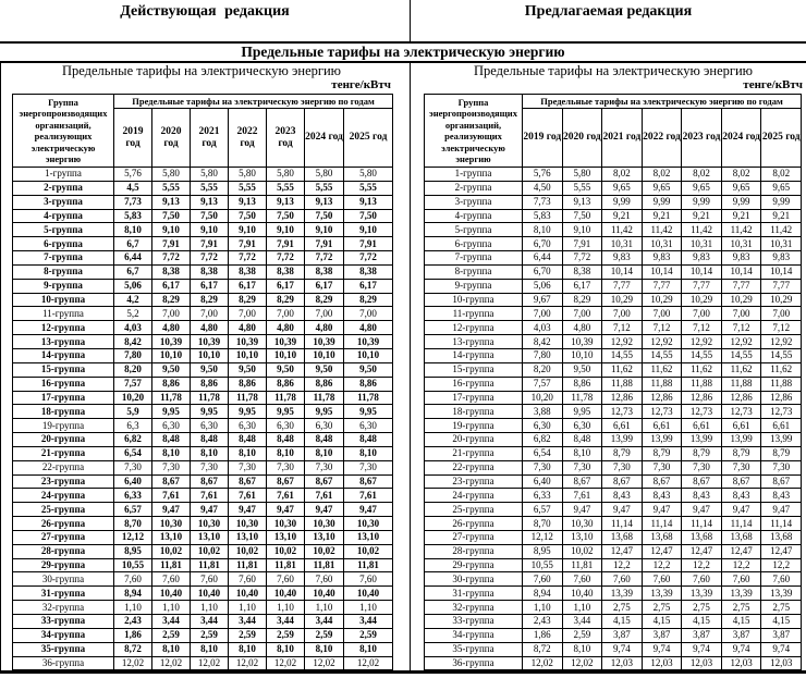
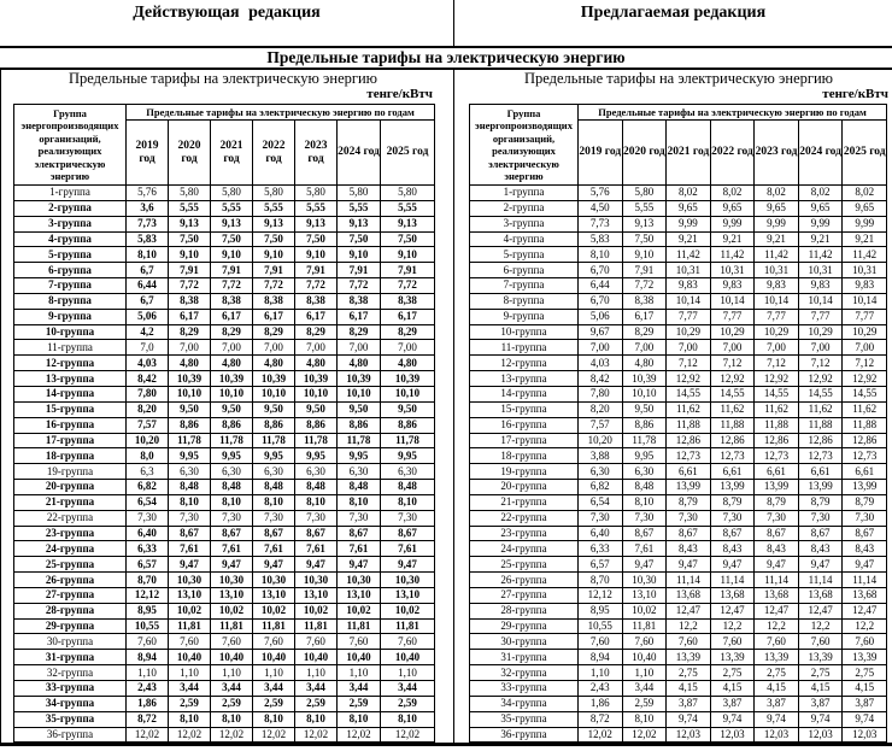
  Действующая редакция
  Предлагаемая редакция
  Предельные тарифы на электрическую энергию
  Предельные тарифы на электрическую энергию
  тенге/кВтч
  Группа энергопроизводящих организаций, реализующих электрическую энергию	Предельные тарифы на электрическую энергию по годам
  2019 год	2020 год	2021 год	2022 год	2023 год	2024 год	2025 год
  1-группа	5,76	5,80	5,80	5,80	5,80	5,80	5,80
- 2-группа	4,5	5,55	5,55	5,55	5,55	5,55	5,55
+ 2-группа	3,6	5,55	5,55	5,55	5,55	5,55	5,55
  3-группа	7,73	9,13	9,13	9,13	9,13	9,13	9,13
  4-группа	5,83	7,50	7,50	7,50	7,50	7,50	7,50
  5-группа	8,10	9,10	9,10	9,10	9,10	9,10	9,10
  6-группа	6,7	7,91	7,91	7,91	7,91	7,91	7,91
  7-группа	6,44	7,72	7,72	7,72	7,72	7,72	7,72
  8-группа	6,7	8,38	8,38	8,38	8,38	8,38	8,38
  9-группа	5,06	6,17	6,17	6,17	6,17	6,17	6,17
  10-группа	4,2	8,29	8,29	8,29	8,29	8,29	8,29
- 11-группа	5,2	7,00	7,00	7,00	7,00	7,00	7,00
+ 11-группа	7,0	7,00	7,00	7,00	7,00	7,00	7,00
  12-группа	4,03	4,80	4,80	4,80	4,80	4,80	4,80
  13-группа	8,42	10,39	10,39	10,39	10,39	10,39	10,39
  14-группа	7,80	10,10	10,10	10,10	10,10	10,10	10,10
  15-группа	8,20	9,50	9,50	9,50	9,50	9,50	9,50
  16-группа	7,57	8,86	8,86	8,86	8,86	8,86	8,86
  17-группа	10,20	11,78	11,78	11,78	11,78	11,78	11,78
- 18-группа	5,9	9,95	9,95	9,95	9,95	9,95	9,95
+ 18-группа	8,0	9,95	9,95	9,95	9,95	9,95	9,95
  19-группа	6,3	6,30	6,30	6,30	6,30	6,30	6,30
  20-группа	6,82	8,48	8,48	8,48	8,48	8,48	8,48
  21-группа	6,54	8,10	8,10	8,10	8,10	8,10	8,10
  22-группа	7,30	7,30	7,30	7,30	7,30	7,30	7,30
  23-группа	6,40	8,67	8,67	8,67	8,67	8,67	8,67
  24-группа	6,33	7,61	7,61	7,61	7,61	7,61	7,61
  25-группа	6,57	9,47	9,47	9,47	9,47	9,47	9,47
  26-группа	8,70	10,30	10,30	10,30	10,30	10,30	10,30
  27-группа	12,12	13,10	13,10	13,10	13,10	13,10	13,10
  28-группа	8,95	10,02	10,02	10,02	10,02	10,02	10,02
  29-группа	10,55	11,81	11,81	11,81	11,81	11,81	11,81
  30-группа	7,60	7,60	7,60	7,60	7,60	7,60	7,60
  31-группа	8,94	10,40	10,40	10,40	10,40	10,40	10,40
  32-группа	1,10	1,10	1,10	1,10	1,10	1,10	1,10
  33-группа	2,43	3,44	3,44	3,44	3,44	3,44	3,44
  34-группа	1,86	2,59	2,59	2,59	2,59	2,59	2,59
  35-группа	8,72	8,10	8,10	8,10	8,10	8,10	8,10
  36-группа	12,02	12,02	12,02	12,02	12,02	12,02	12,02
  Предельные тарифы на электрическую энергию
  тенге/кВтч
  Группа энергопроизводящих организаций, реализующих электрическую энергию	Предельные тарифы на электрическую энергию по годам
  2019 год	2020 год	2021 год	2022 год	2023 год	2024 год	2025 год
  1-группа	5,76	5,80	8,02	8,02	8,02	8,02	8,02
  2-группа	4,50	5,55	9,65	9,65	9,65	9,65	9,65
  3-группа	7,73	9,13	9,99	9,99	9,99	9,99	9,99
  4-группа	5,83	7,50	9,21	9,21	9,21	9,21	9,21
  5-группа	8,10	9,10	11,42	11,42	11,42	11,42	11,42
  6-группа	6,70	7,91	10,31	10,31	10,31	10,31	10,31
  7-группа	6,44	7,72	9,83	9,83	9,83	9,83	9,83
  8-группа	6,70	8,38	10,14	10,14	10,14	10,14	10,14
  9-группа	5,06	6,17	7,77	7,77	7,77	7,77	7,77
  10-группа	9,67	8,29	10,29	10,29	10,29	10,29	10,29
  11-группа	7,00	7,00	7,00	7,00	7,00	7,00	7,00
  12-группа	4,03	4,80	7,12	7,12	7,12	7,12	7,12
  13-группа	8,42	10,39	12,92	12,92	12,92	12,92	12,92
  14-группа	7,80	10,10	14,55	14,55	14,55	14,55	14,55
  15-группа	8,20	9,50	11,62	11,62	11,62	11,62	11,62
  16-группа	7,57	8,86	11,88	11,88	11,88	11,88	11,88
  17-группа	10,20	11,78	12,86	12,86	12,86	12,86	12,86
  18-группа	3,88	9,95	12,73	12,73	12,73	12,73	12,73
  19-группа	6,30	6,30	6,61	6,61	6,61	6,61	6,61
  20-группа	6,82	8,48	13,99	13,99	13,99	13,99	13,99
  21-группа	6,54	8,10	8,79	8,79	8,79	8,79	8,79
  22-группа	7,30	7,30	7,30	7,30	7,30	7,30	7,30
  23-группа	6,40	8,67	8,67	8,67	8,67	8,67	8,67
  24-группа	6,33	7,61	8,43	8,43	8,43	8,43	8,43
  25-группа	6,57	9,47	9,47	9,47	9,47	9,47	9,47
  26-группа	8,70	10,30	11,14	11,14	11,14	11,14	11,14
  27-группа	12,12	13,10	13,68	13,68	13,68	13,68	13,68
  28-группа	8,95	10,02	12,47	12,47	12,47	12,47	12,47
  29-группа	10,55	11,81	12,2	12,2	12,2	12,2	12,2
  30-группа	7,60	7,60	7,60	7,60	7,60	7,60	7,60
  31-группа	8,94	10,40	13,39	13,39	13,39	13,39	13,39
  32-группа	1,10	1,10	2,75	2,75	2,75	2,75	2,75
  33-группа	2,43	3,44	4,15	4,15	4,15	4,15	4,15
  34-группа	1,86	2,59	3,87	3,87	3,87	3,87	3,87
  35-группа	8,72	8,10	9,74	9,74	9,74	9,74	9,74
  36-группа	12,02	12,02	12,03	12,03	12,03	12,03	12,03
